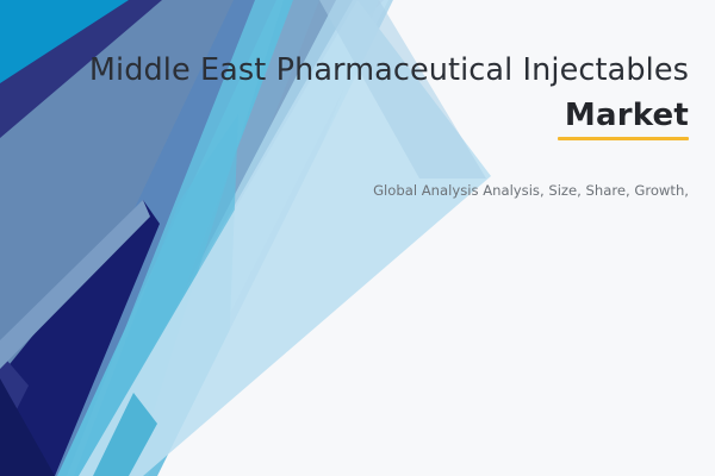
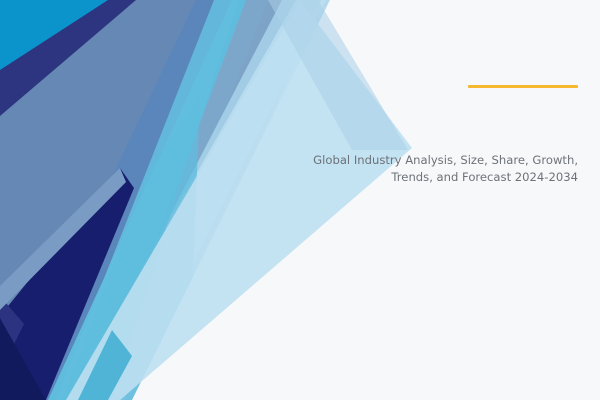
- Middle East Pharmaceutical Injectables
- Market
- Global Analysis Analysis, Size, Share, Growth,
+ Global Industry Analysis, Size, Share, Growth,
+ Trends, and Forecast 2024-2034
